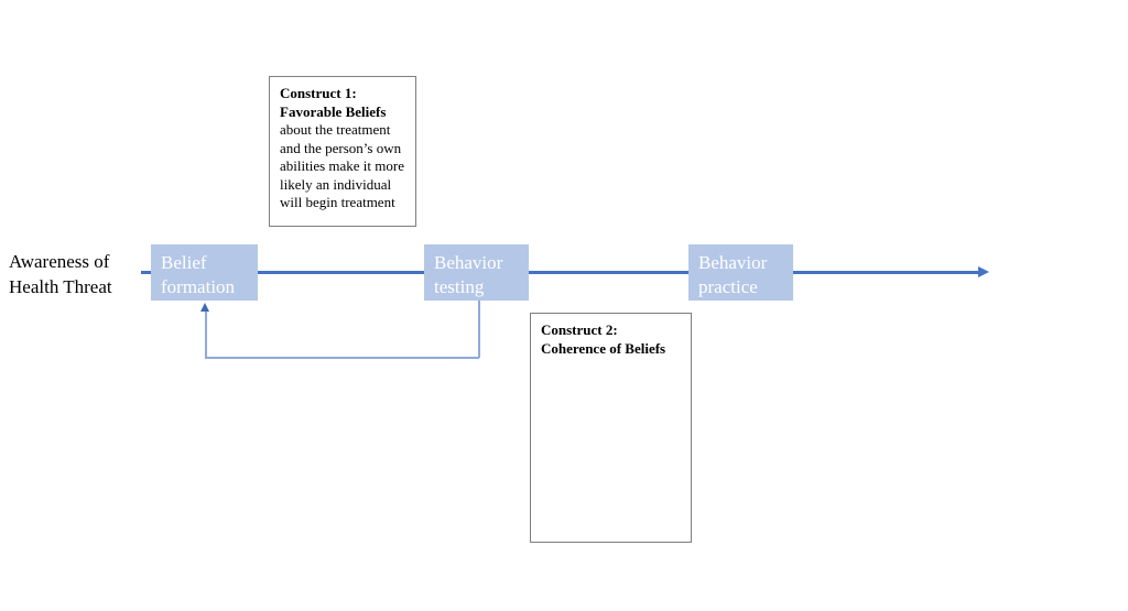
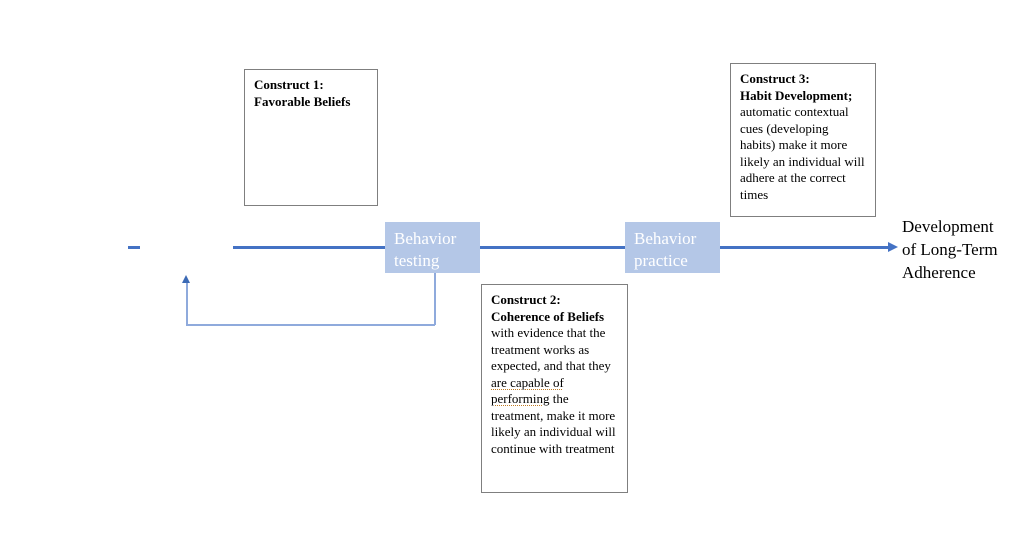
- Awareness of
- Health Threat
- Belief
- formation
  Behavior
  testing
  Behavior
  practice
+ Development
+ of Long-Term
+ Adherence
  Construct 1:
  Favorable Beliefs
- about the treatment and the person’s own abilities make it more likely an individual will begin treatment
  Construct 2:
  Coherence of Beliefs
+ with evidence that the treatment works as expected, and that they are capable of performing the treatment, make it more likely an individual will continue with treatment
+ Construct 3:
+ Habit Development;
+ automatic contextual cues (developing habits) make it more likely an individual will adhere at the correct times
